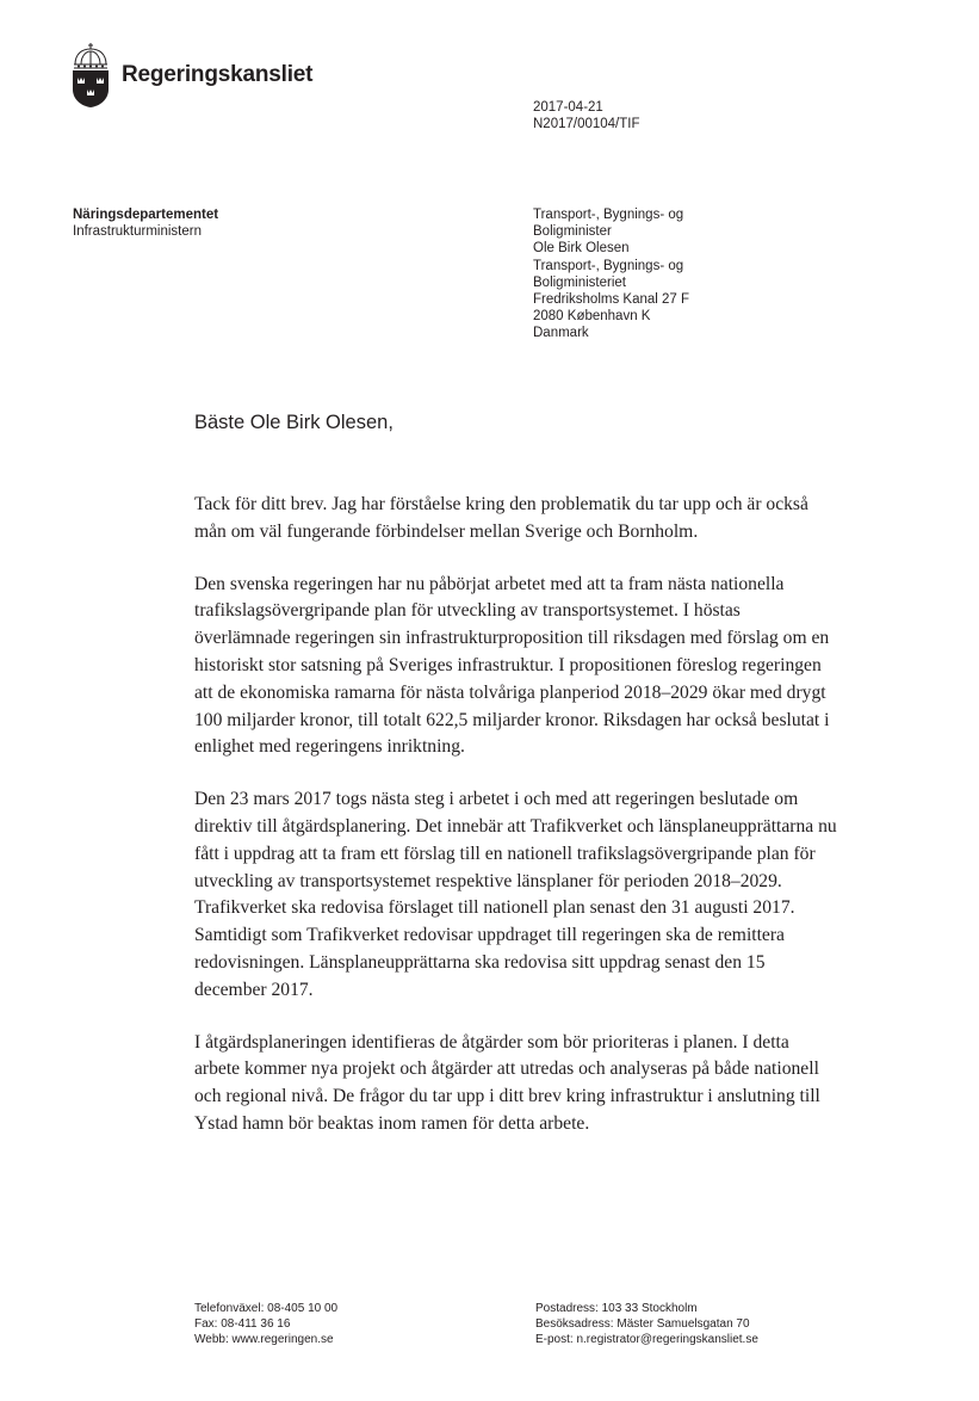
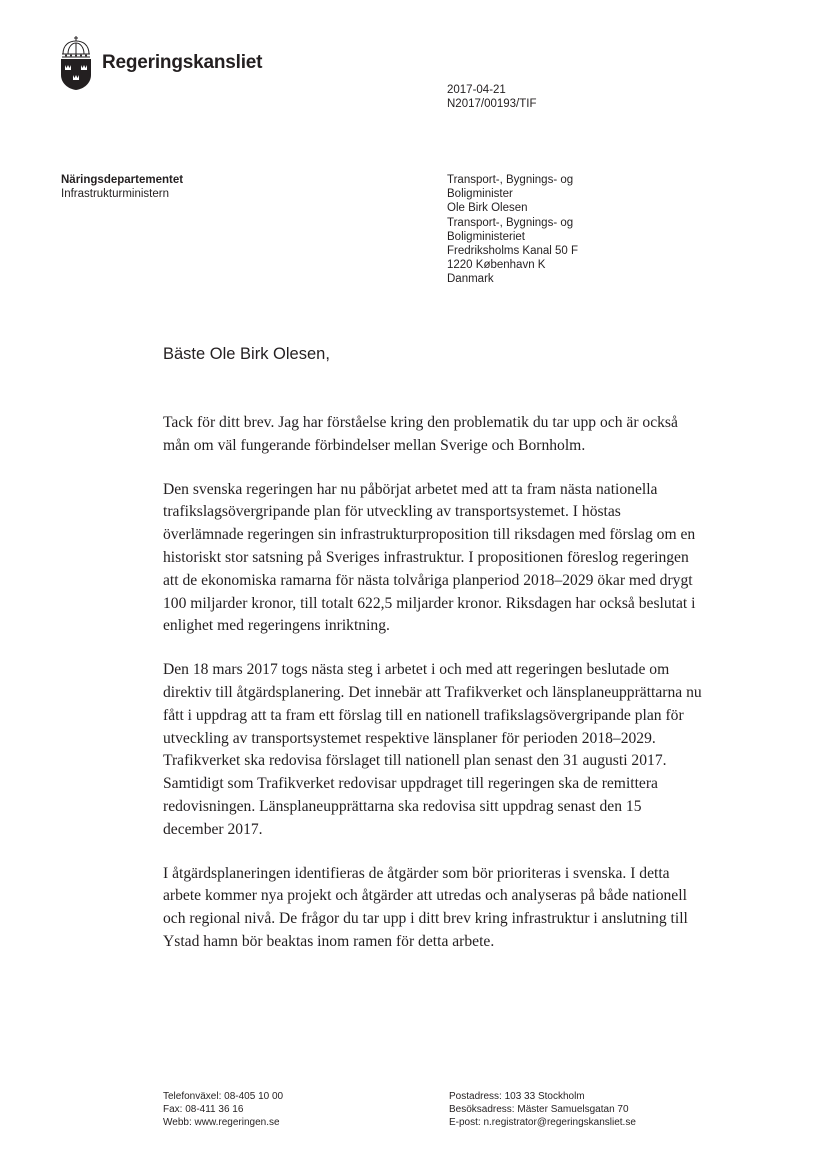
  Regeringskansliet
  2017-04-21
- N2017/00104/TIF
+ N2017/00193/TIF
  Näringsdepartementet
  Infrastrukturministern
  Transport-, Bygnings- og
  Boligminister
  Ole Birk Olesen
  Transport-, Bygnings- og
  Boligministeriet
- Fredriksholms Kanal 27 F
+ Fredriksholms Kanal 50 F
- 2080 København K
+ 1220 København K
  Danmark
  Bäste Ole Birk Olesen,
  Tack för ditt brev. Jag har förståelse kring den problematik du tar upp och är också mån om väl fungerande förbindelser mellan Sverige och Bornholm.
  Den svenska regeringen har nu påbörjat arbetet med att ta fram nästa nationella trafikslagsövergripande plan för utveckling av transportsystemet. I höstas överlämnade regeringen sin infrastrukturproposition till riksdagen med förslag om en historiskt stor satsning på Sveriges infrastruktur. I propositionen föreslog regeringen att de ekonomiska ramarna för nästa tolvåriga planperiod 2018–2029 ökar med drygt 100 miljarder kronor, till totalt 622,5 miljarder kronor. Riksdagen har också beslutat i enlighet med regeringens inriktning.
- Den 23 mars 2017 togs nästa steg i arbetet i och med att regeringen beslutade om direktiv till åtgärdsplanering. Det innebär att Trafikverket och länsplaneupprättarna nu fått i uppdrag att ta fram ett förslag till en nationell trafikslagsövergripande plan för utveckling av transportsystemet respektive länsplaner för perioden 2018–2029. Trafikverket ska redovisa förslaget till nationell plan senast den 31 augusti 2017. Samtidigt som Trafikverket redovisar uppdraget till regeringen ska de remittera redovisningen. Länsplaneupprättarna ska redovisa sitt uppdrag senast den 15 december 2017.
+ Den 18 mars 2017 togs nästa steg i arbetet i och med att regeringen beslutade om direktiv till åtgärdsplanering. Det innebär att Trafikverket och länsplaneupprättarna nu fått i uppdrag att ta fram ett förslag till en nationell trafikslagsövergripande plan för utveckling av transportsystemet respektive länsplaner för perioden 2018–2029. Trafikverket ska redovisa förslaget till nationell plan senast den 31 augusti 2017. Samtidigt som Trafikverket redovisar uppdraget till regeringen ska de remittera redovisningen. Länsplaneupprättarna ska redovisa sitt uppdrag senast den 15 december 2017.
- I åtgärdsplaneringen identifieras de åtgärder som bör prioriteras i planen. I detta arbete kommer nya projekt och åtgärder att utredas och analyseras på både nationell och regional nivå. De frågor du tar upp i ditt brev kring infrastruktur i anslutning till Ystad hamn bör beaktas inom ramen för detta arbete.
+ I åtgärdsplaneringen identifieras de åtgärder som bör prioriteras i svenska. I detta arbete kommer nya projekt och åtgärder att utredas och analyseras på både nationell och regional nivå. De frågor du tar upp i ditt brev kring infrastruktur i anslutning till Ystad hamn bör beaktas inom ramen för detta arbete.
  Telefonväxel: 08-405 10 00
  Fax: 08-411 36 16
  Webb: www.regeringen.se
  Postadress: 103 33 Stockholm
  Besöksadress: Mäster Samuelsgatan 70
  E-post: n.registrator@regeringskansliet.se
